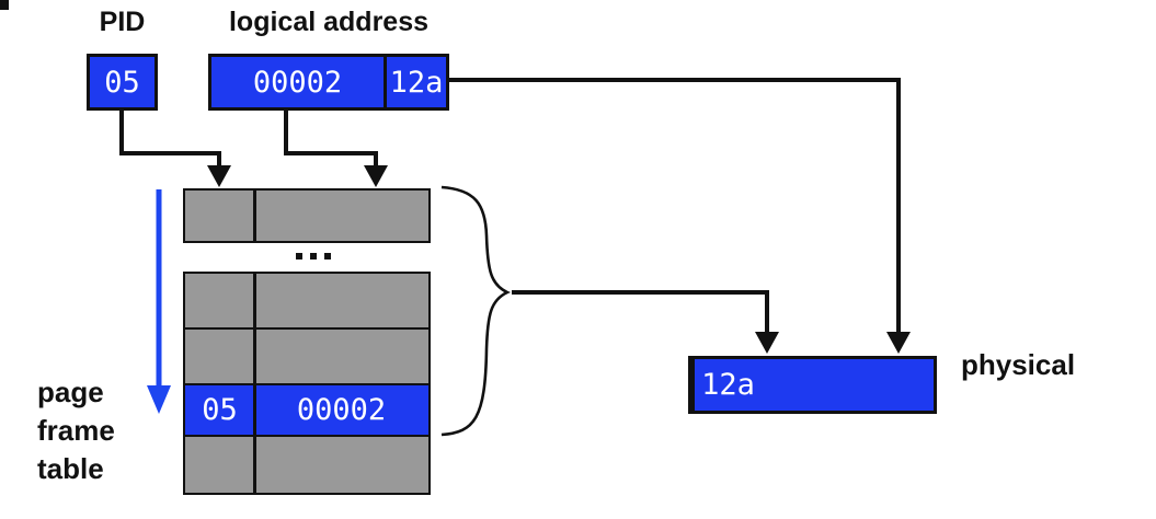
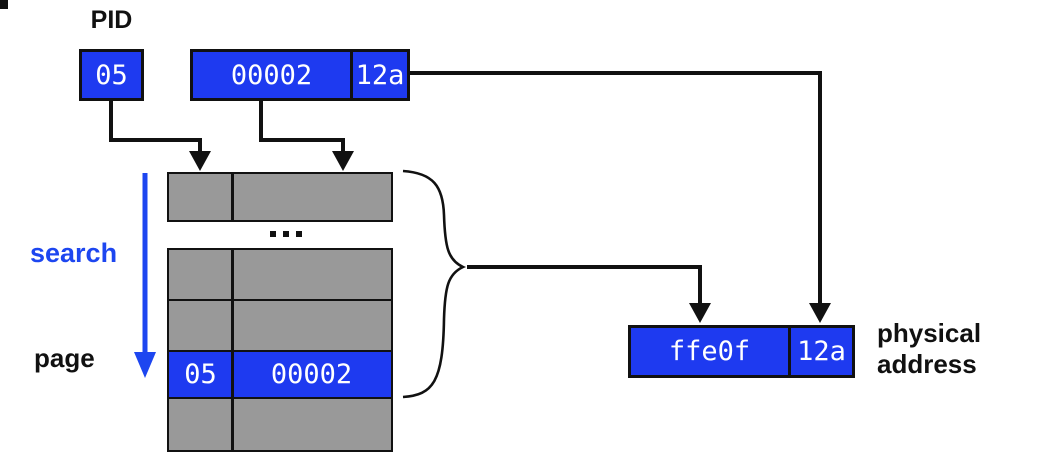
  PID
- logical address
  05
  00002
  12a
+ search
  page
- frame
- table
  05
  00002
+ ffe0f
  12a
  physical
+ address
